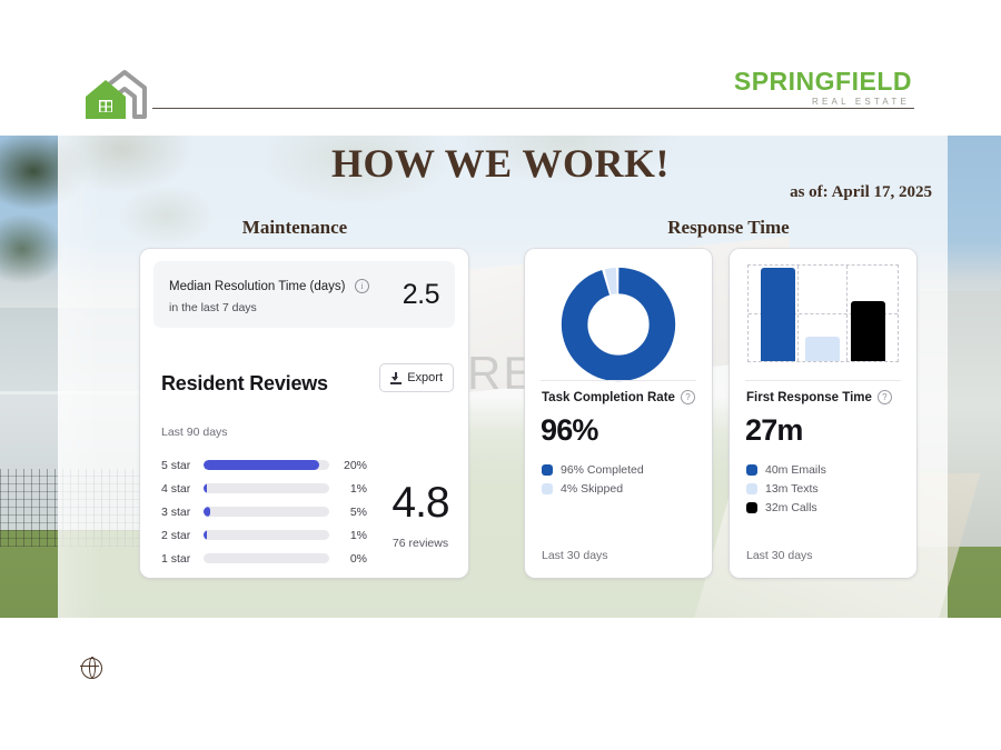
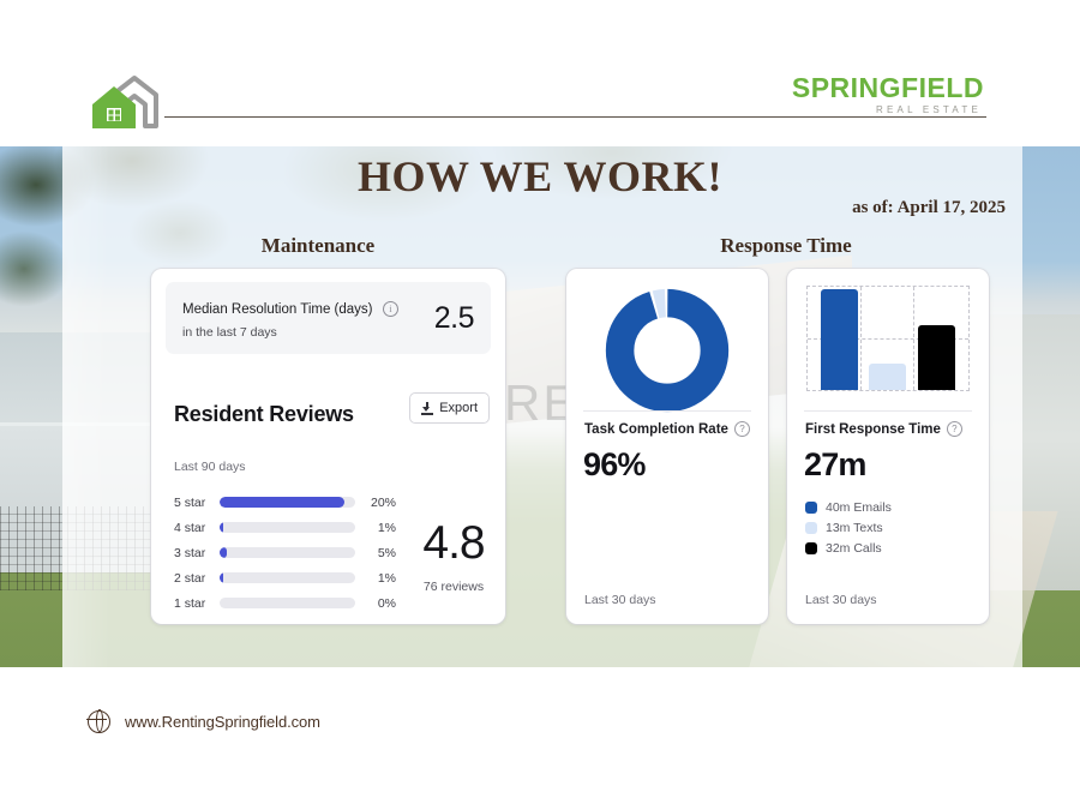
  SPRINGFIELD
  REAL ESTATE
  HOW WE WORK!
  as of: April 17, 2025
  Maintenance
  Response Time
  Median Resolution Time (days) i
  in the last 7 days
  2.5
  Resident Reviews
  Export
  Last 90 days
  5 star
  20%
  4 star
  1%
  3 star
  5%
  2 star
  1%
  1 star
  0%
  4.8
  76 reviews
  Task Completion Rate ?
  96%
- 96% Completed
- 4% Skipped
  Last 30 days
  First Response Time ?
  27m
  40m Emails
  13m Texts
  32m Calls
  Last 30 days
+ www.RentingSpringfield.com
